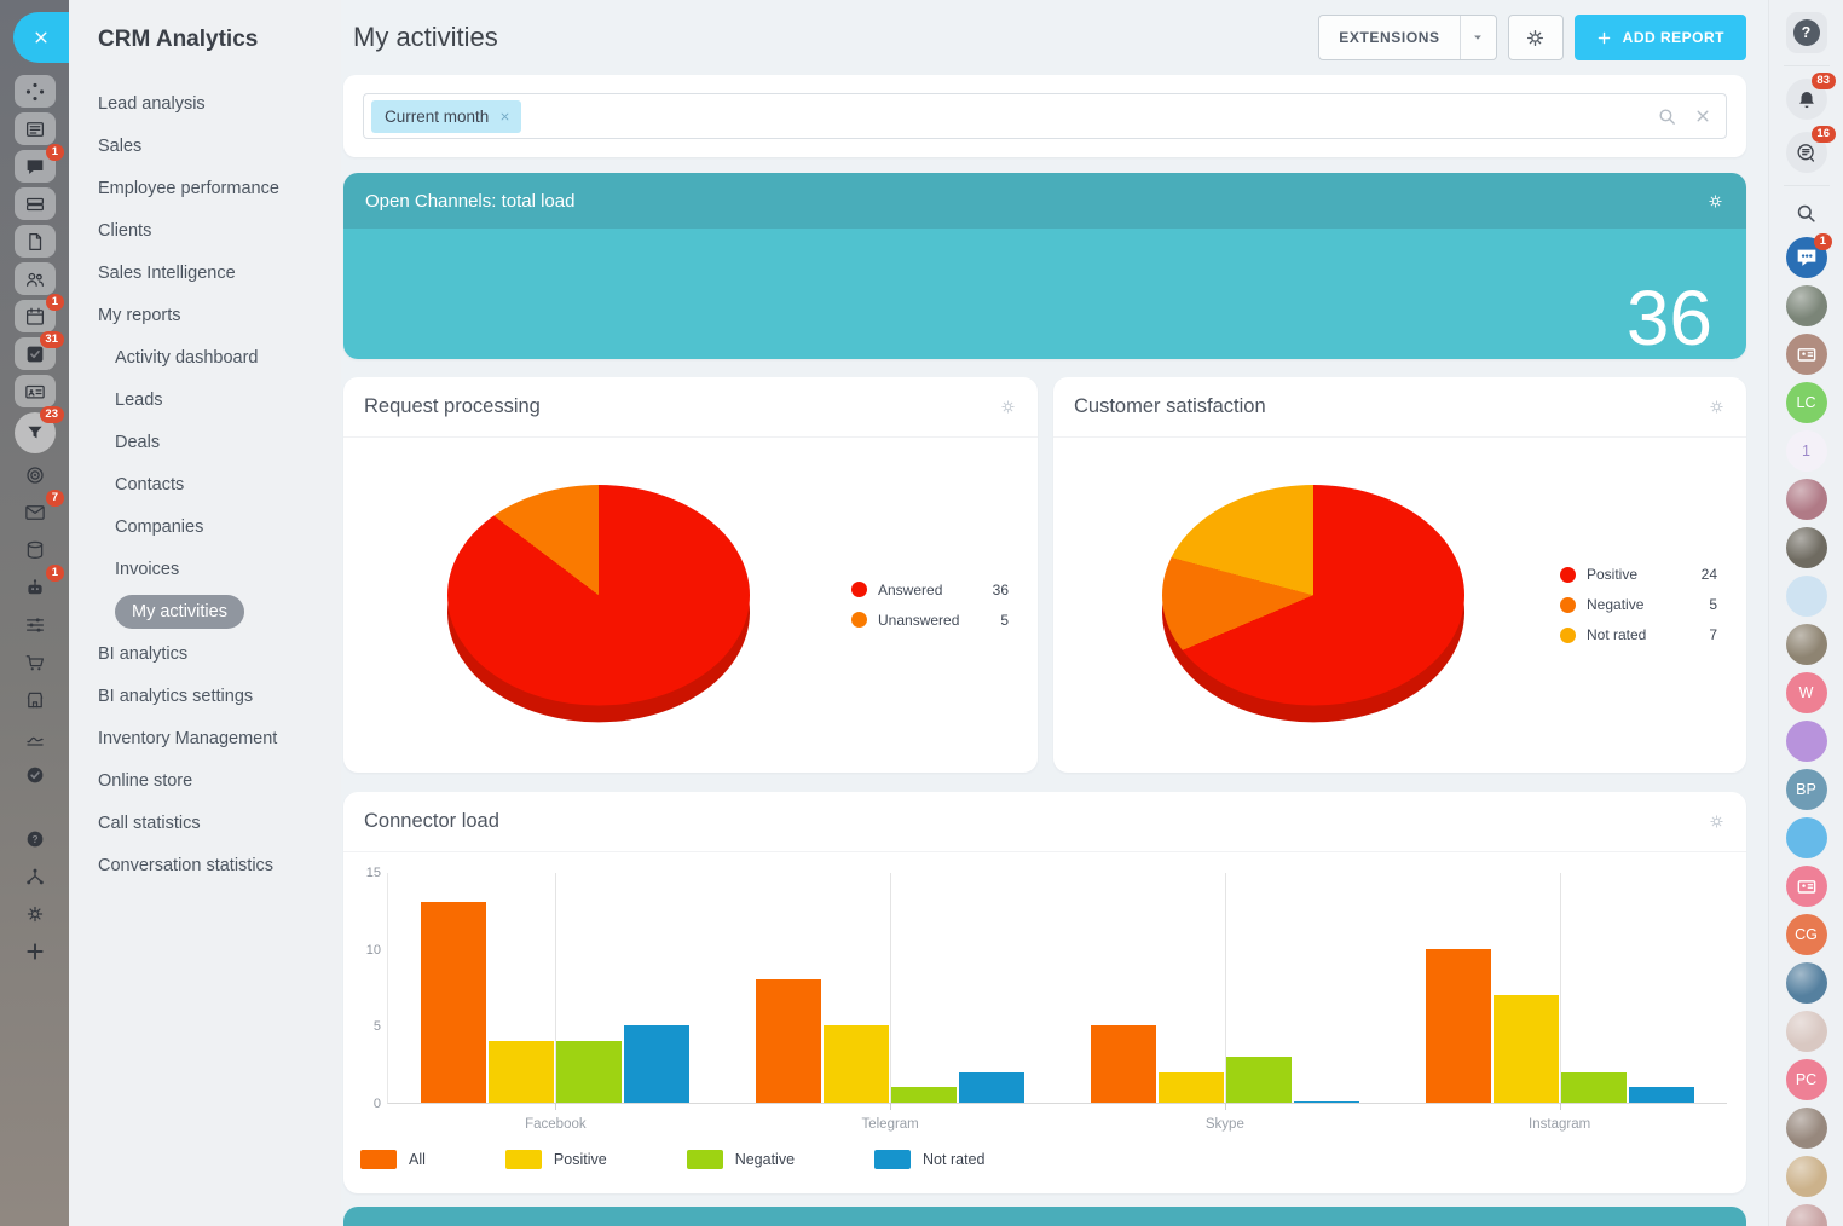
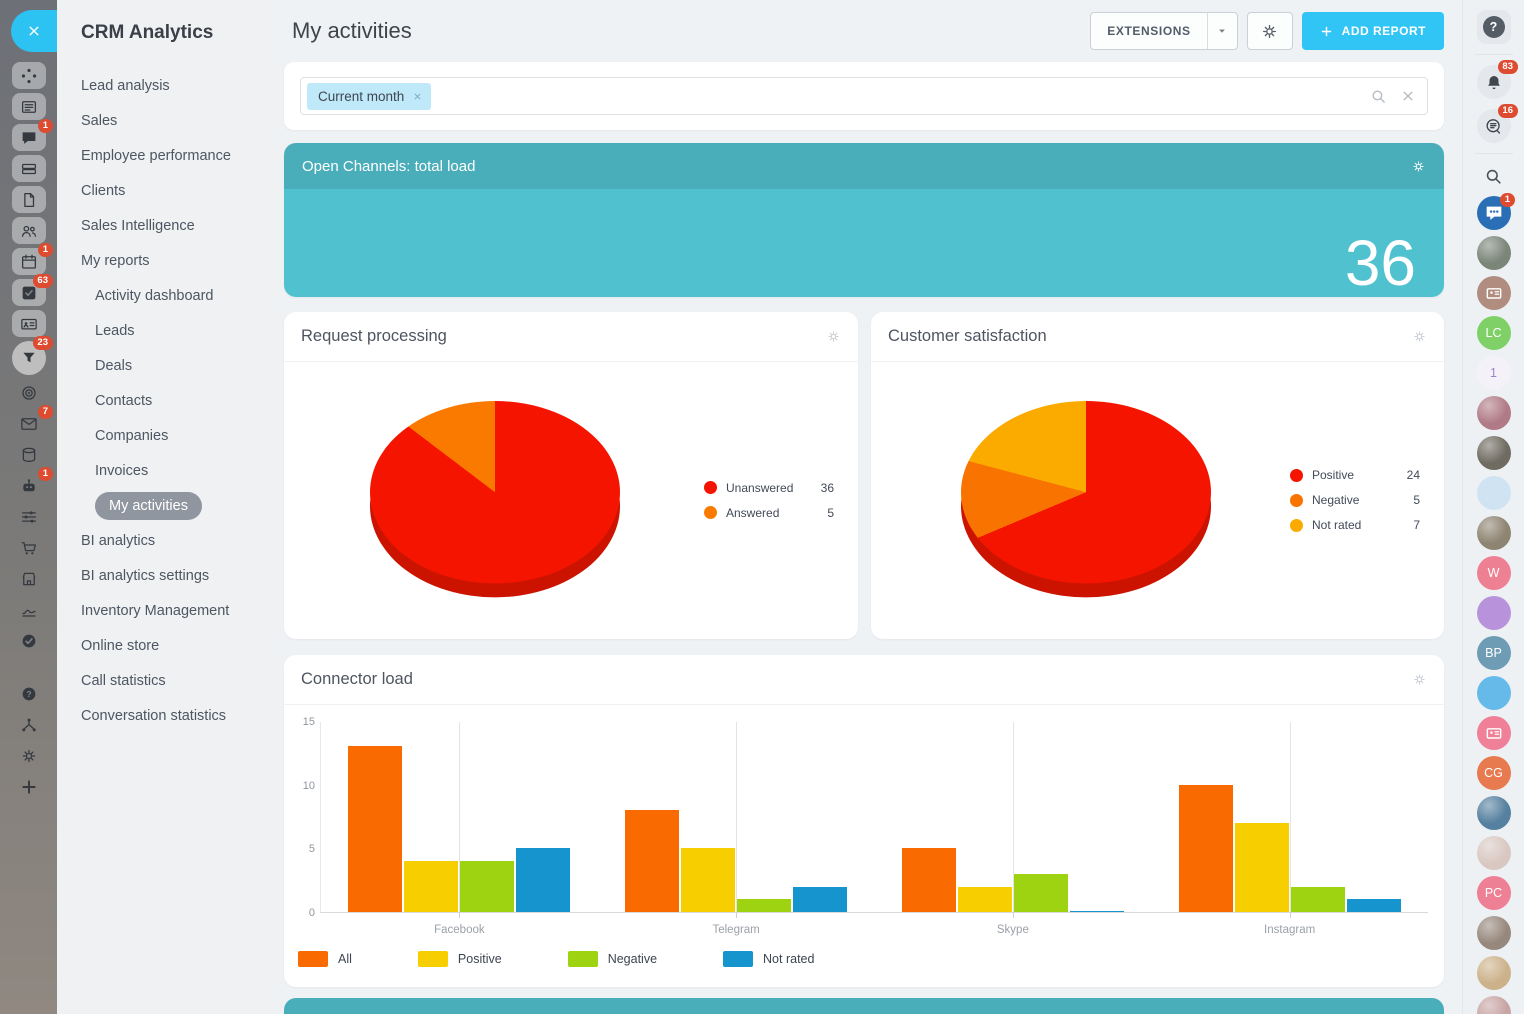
  1
  1
- 31
+ 63
  23
  7
  1
  ?
  CRM Analytics
  Lead analysis
  Sales
  Employee performance
  Clients
  Sales Intelligence
  My reports
  Activity dashboard
  Leads
  Deals
  Contacts
  Companies
  Invoices
  My activities
  BI analytics
  BI analytics settings
  Inventory Management
  Online store
  Call statistics
  Conversation statistics
  My activities
  EXTENSIONS
  ADD REPORT
  Current month
  Open Channels: total load
  36
  Request processing
- Answered
+ Unanswered
  36
- Unanswered
+ Answered
  5
  Customer satisfaction
  Positive
  24
  Negative
  5
  Not rated
  7
  Connector load
  0
  5
  10
  15
  Facebook
  Telegram
  Skype
  Instagram
  All
  Positive
  Negative
  Not rated
  ?
  83
  16
  1
  LC
  1
  W
  BP
  CG
  PC
